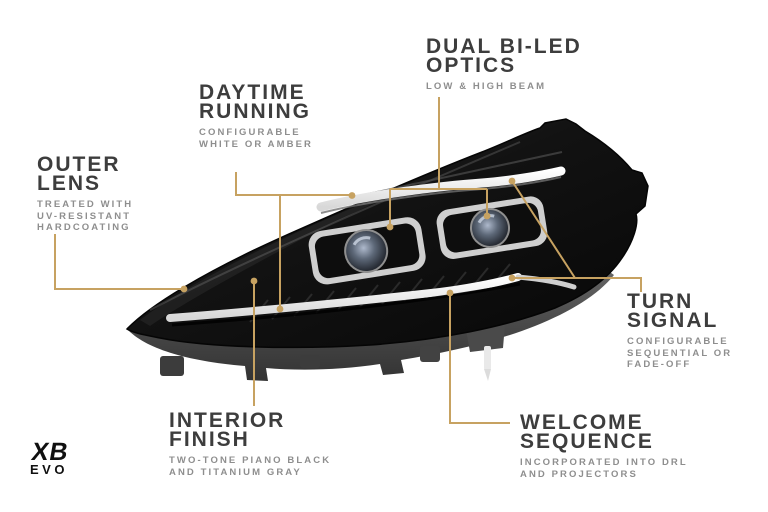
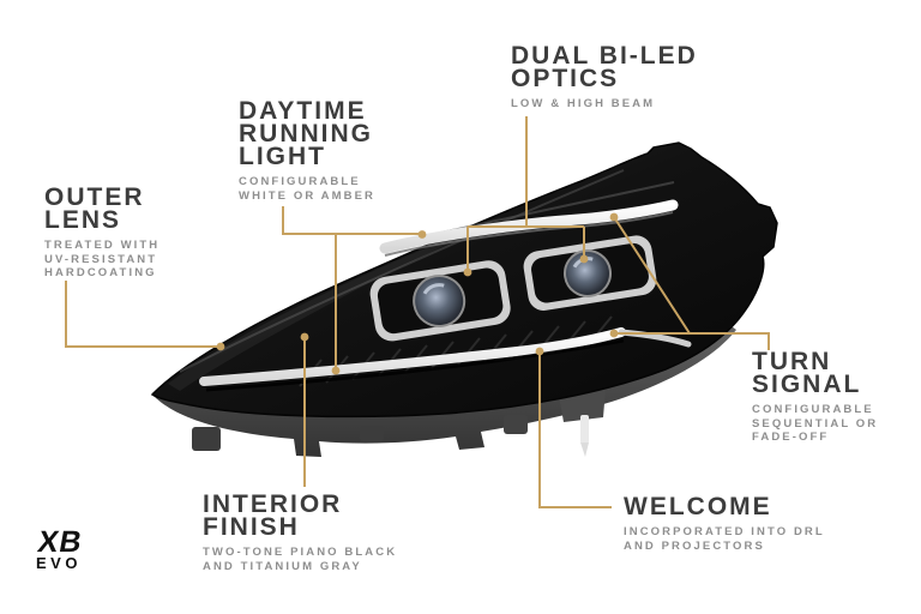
  OUTER
  LENS
  TREATED WITH
  UV-RESISTANT
  HARDCOATING
  DAYTIME
  RUNNING
+ LIGHT
  CONFIGURABLE
  WHITE OR AMBER
  DUAL BI-LED
  OPTICS
  LOW & HIGH BEAM
  TURN
  SIGNAL
  CONFIGURABLE
  SEQUENTIAL OR
  FADE-OFF
  WELCOME
- SEQUENCE
  INCORPORATED INTO DRL
  AND PROJECTORS
  INTERIOR
  FINISH
  TWO-TONE PIANO BLACK
  AND TITANIUM GRAY
  EVO
